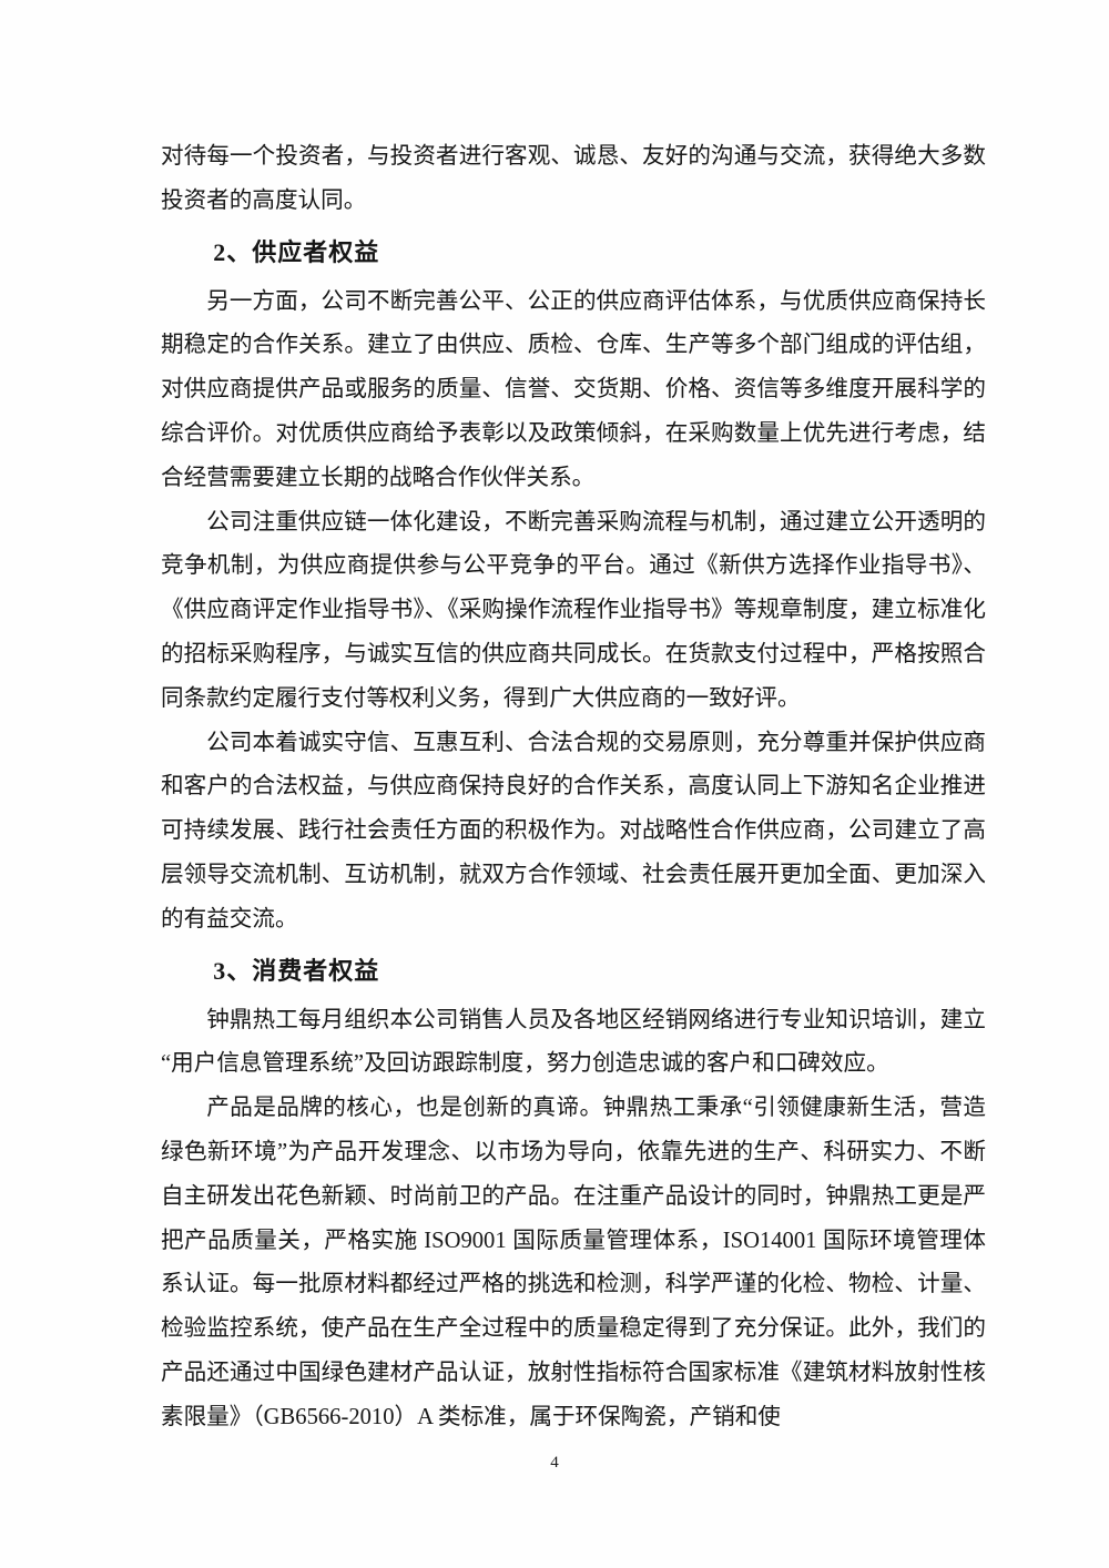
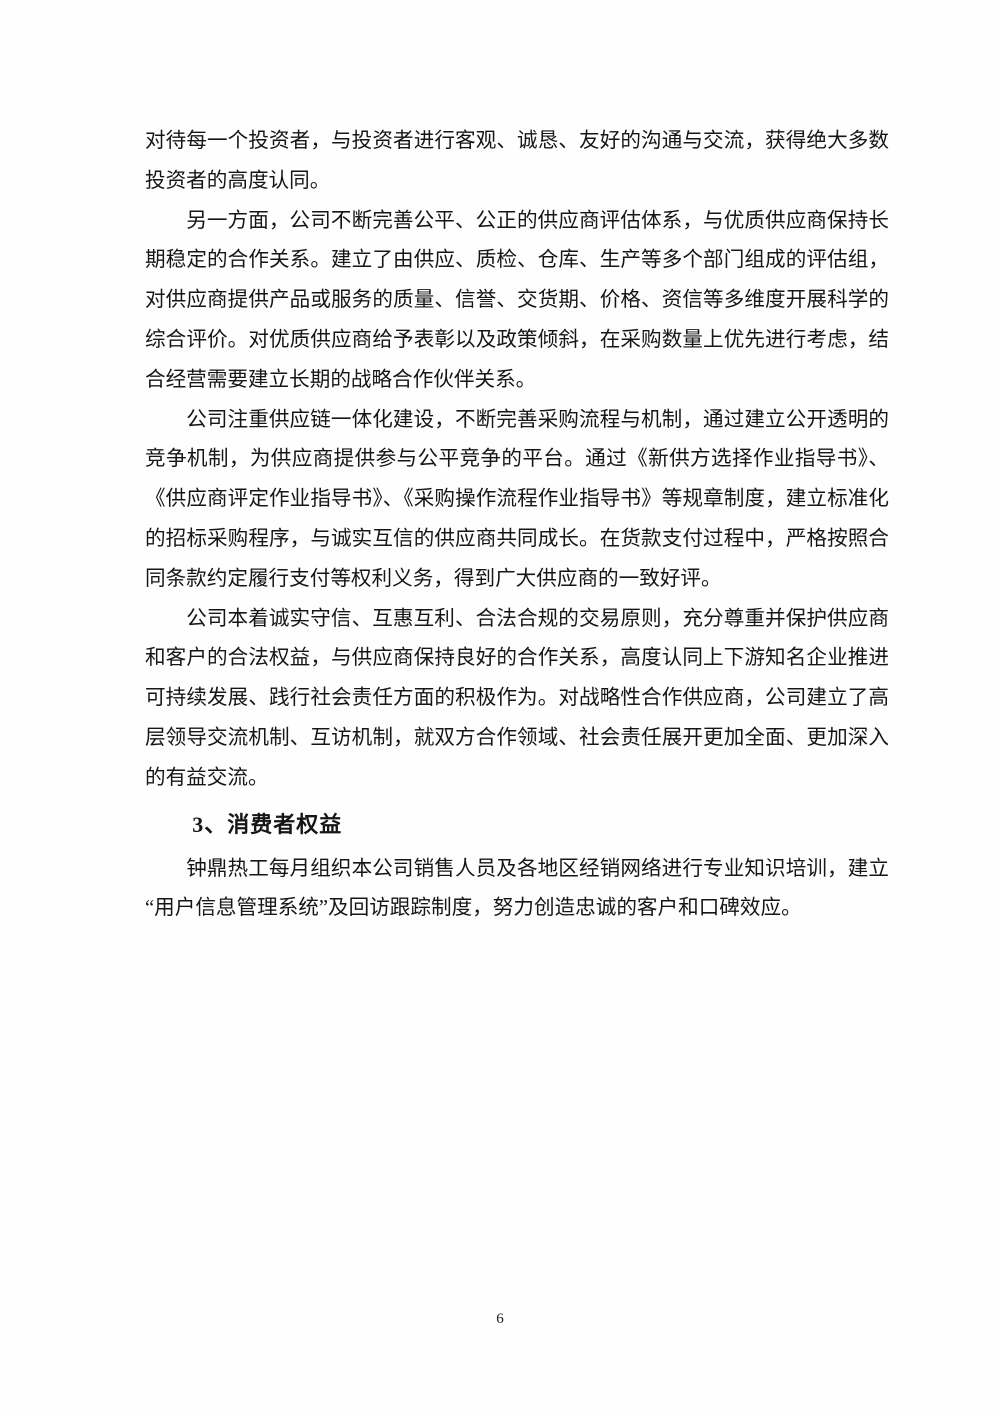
  对待每一个投资者，与投资者进行客观、诚恳、友好的沟通与交流，获得绝大多数投资者的高度认同。
- 2、供应者权益
  另一方面，公司不断完善公平、公正的供应商评估体系，与优质供应商保持长期稳定的合作关系。建立了由供应、质检、仓库、生产等多个部门组成的评估组，对供应商提供产品或服务的质量、信誉、交货期、价格、资信等多维度开展科学的综合评价。对优质供应商给予表彰以及政策倾斜，在采购数量上优先进行考虑，结合经营需要建立长期的战略合作伙伴关系。
  公司注重供应链一体化建设，不断完善采购流程与机制，通过建立公开透明的竞争机制，为供应商提供参与公平竞争的平台。通过《新供方选择作业指导书》、《供应商评定作业指导书》、《采购操作流程作业指导书》等规章制度，建立标准化的招标采购程序，与诚实互信的供应商共同成长。在货款支付过程中，严格按照合同条款约定履行支付等权利义务，得到广大供应商的一致好评。
  公司本着诚实守信、互惠互利、合法合规的交易原则，充分尊重并保护供应商和客户的合法权益，与供应商保持良好的合作关系，高度认同上下游知名企业推进可持续发展、践行社会责任方面的积极作为。对战略性合作供应商，公司建立了高层领导交流机制、互访机制，就双方合作领域、社会责任展开更加全面、更加深入的有益交流。
  3、消费者权益
  钟鼎热工每月组织本公司销售人员及各地区经销网络进行专业知识培训，建立“用户信息管理系统”及回访跟踪制度，努力创造忠诚的客户和口碑效应。
- 产品是品牌的核心，也是创新的真谛。钟鼎热工秉承“引领健康新生活，营造绿色新环境”为产品开发理念、以市场为导向，依靠先进的生产、科研实力、不断自主研发出花色新颖、时尚前卫的产品。在注重产品设计的同时，钟鼎热工更是严把产品质量关，严格实施 ISO9001 国际质量管理体系，ISO14001 国际环境管理体系认证。每一批原材料都经过严格的挑选和检测，科学严谨的化检、物检、计量、检验监控系统，使产品在生产全过程中的质量稳定得到了充分保证。此外，我们的产品还通过中国绿色建材产品认证，放射性指标符合国家标准《建筑材料放射性核素限量》（GB6566-2010）A 类标准，属于环保陶瓷，产销和使
- 4
+ 6
